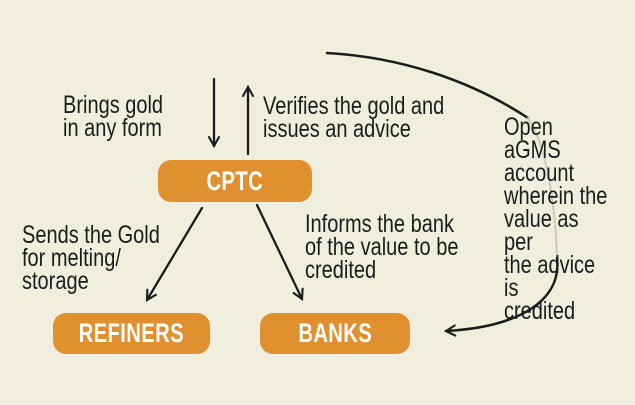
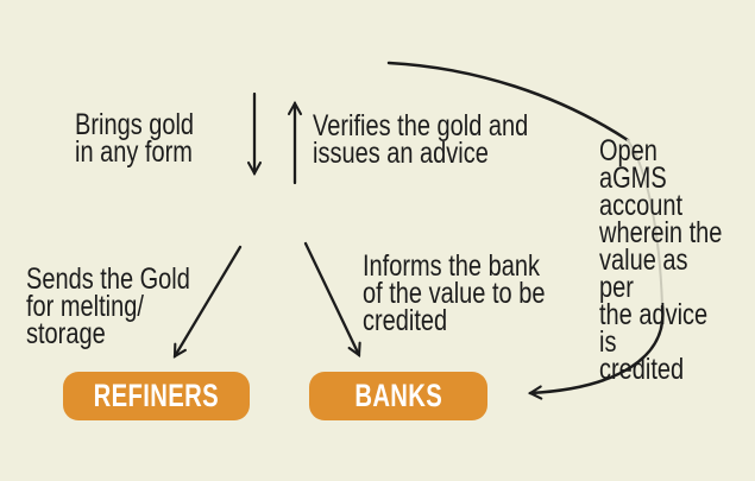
- CPTC
  REFINERS
  BANKS
  Brings gold
  in any form
  Verifies the gold and
  issues an advice
  Open aGMS
  account
  wherein the
  value as per
  the advice is
  credited
  Sends the Gold
  for melting/
  storage
  Informs the bank
  of the value to be
  credited
